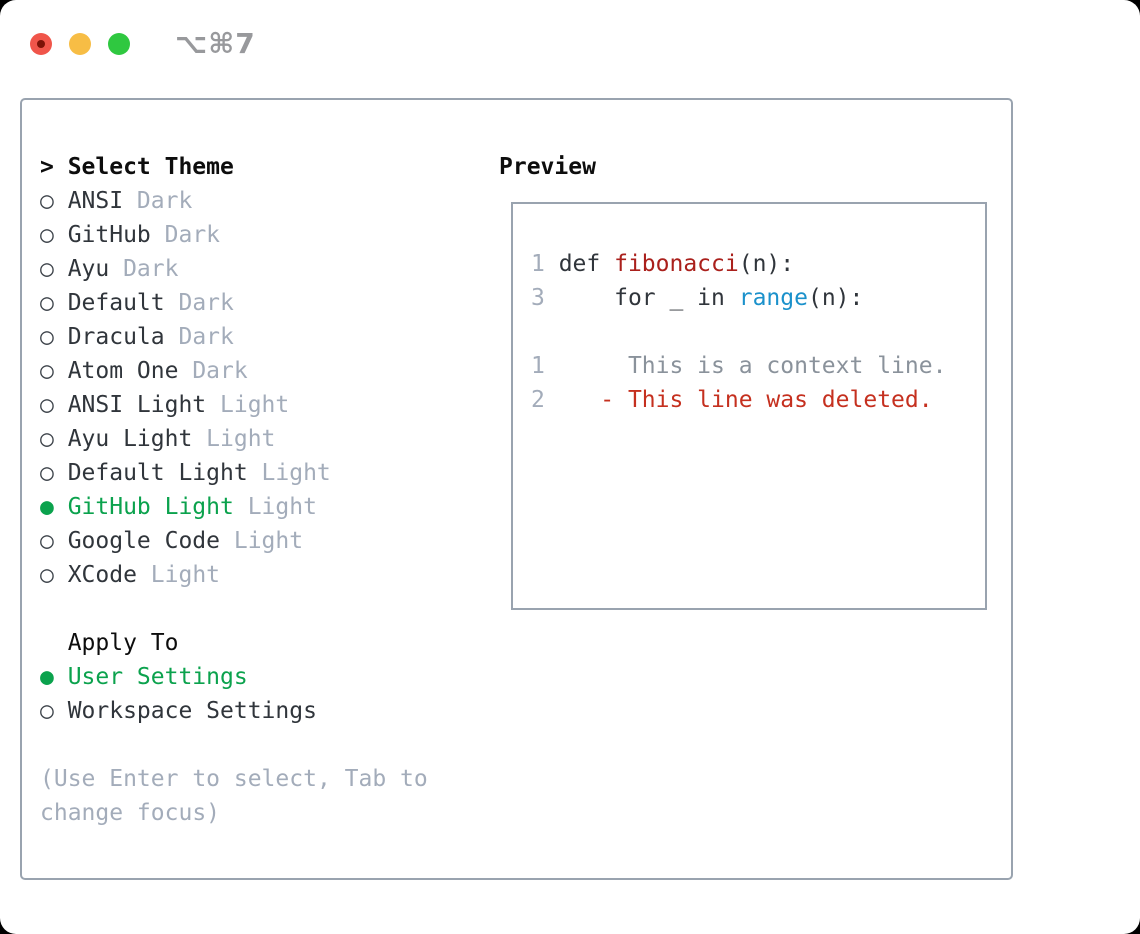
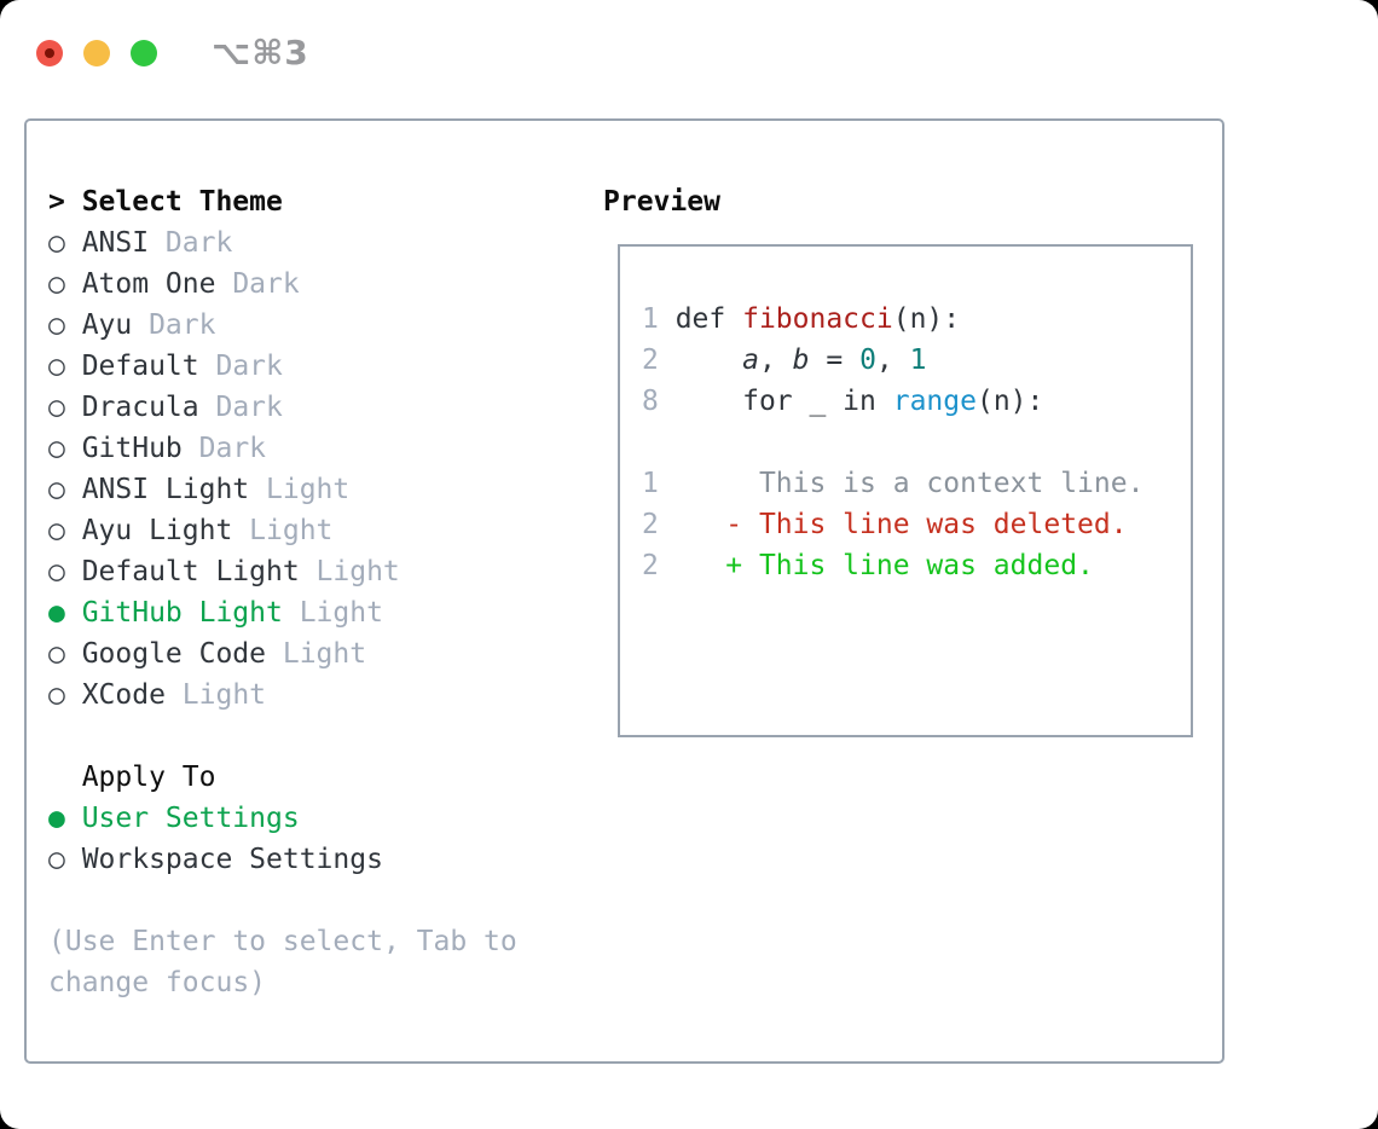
- ⌥⌘7
+ ⌥⌘3
  >
  Select Theme
  ○
  ANSI
  Dark
  ○
- GitHub
+ Atom One
  Dark
  ○
  Ayu
  Dark
  ○
  Default
  Dark
  ○
  Dracula
  Dark
  ○
- Atom One
+ GitHub
  Dark
  ○
  ANSI Light
  Light
  ○
  Ayu Light
  Light
  ○
  Default Light
  Light
  ●
  GitHub Light
  Light
  ○
  Google Code
  Light
  ○
  XCode
  Light
  Apply To
  ●
  User Settings
  ○
  Workspace Settings
  (Use Enter to select, Tab to change focus)
  Preview
  1 def fibonacci(n):
+ 2 a, b = 0, 1
- 3 for _ in range(n):
+ 8 for _ in range(n):
  1 This is a context line.
  2 - This line was deleted.
+ 2 + This line was added.
